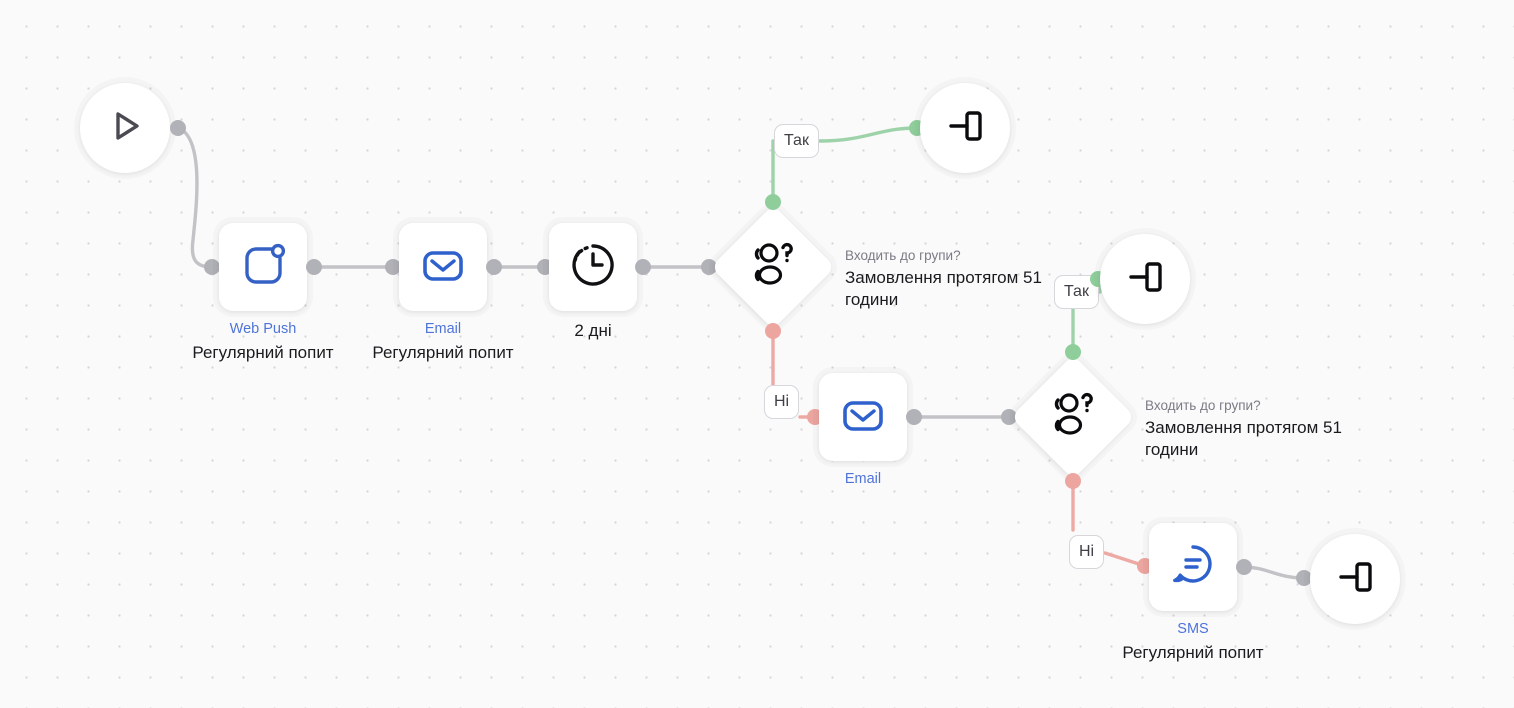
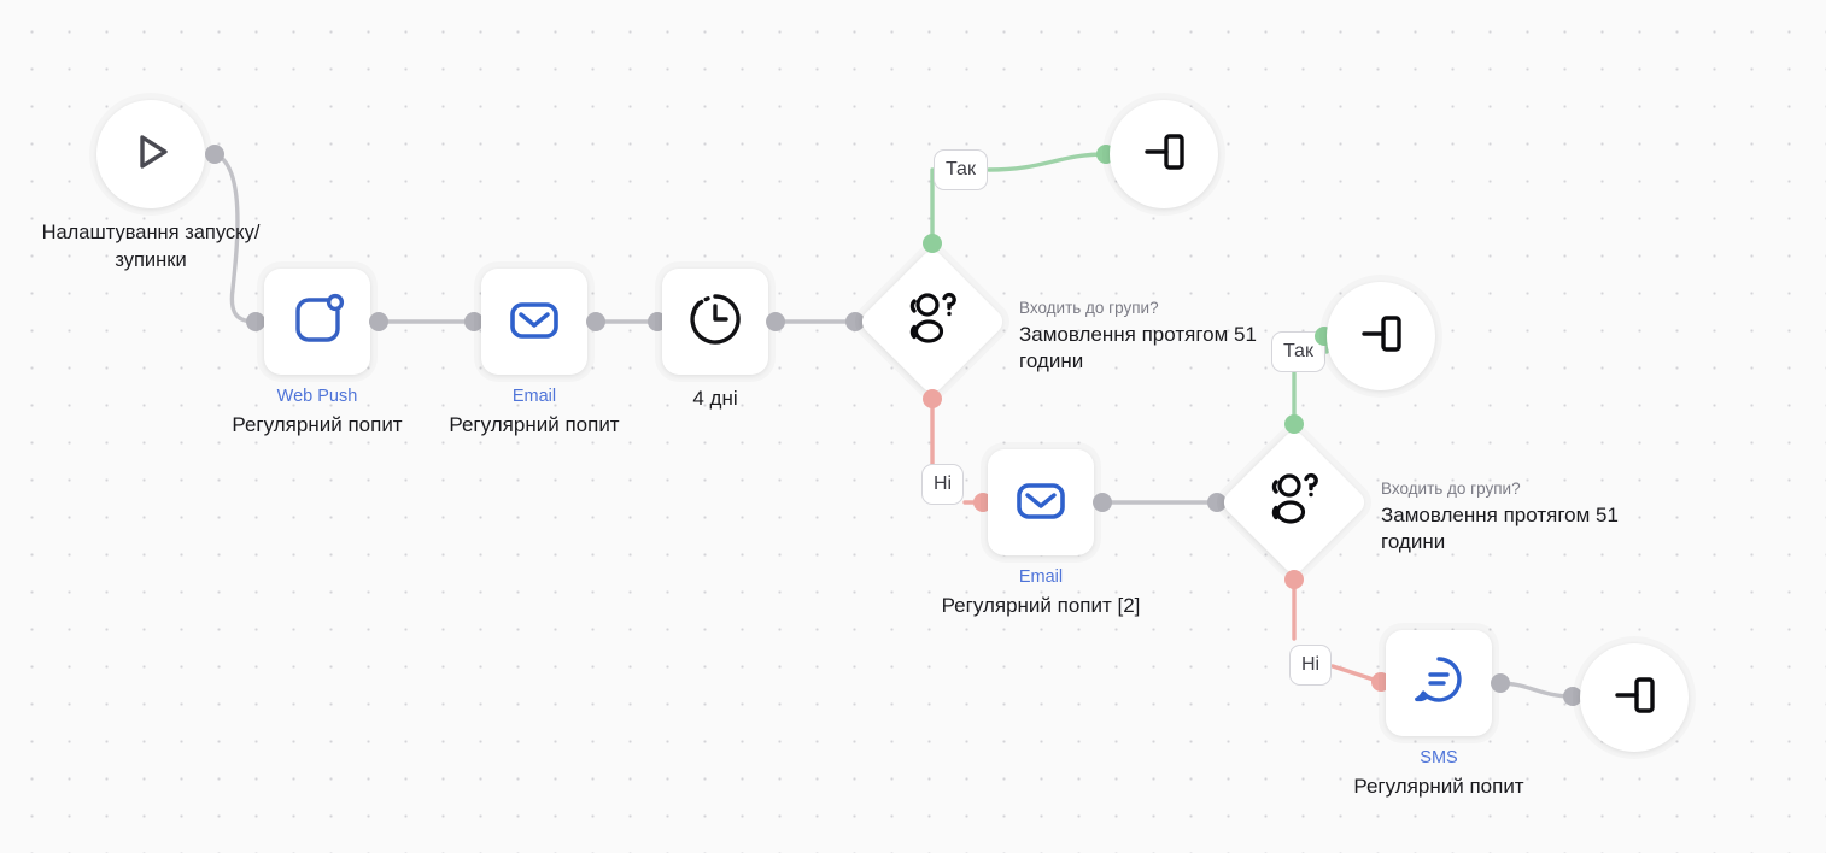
+ Налаштування запуску/зупинки
  Web Push
  Регулярний попит
  Email
  Регулярний попит
- 2 дні
+ 4 дні
  Так
  Ні
  Входить до групи?
  Замовлення протягом 51 години
  Email
+ Регулярний попит [2]
  Так
  Ні
  Входить до групи?
  Замовлення протягом 51 години
  SMS
  Регулярний попит
